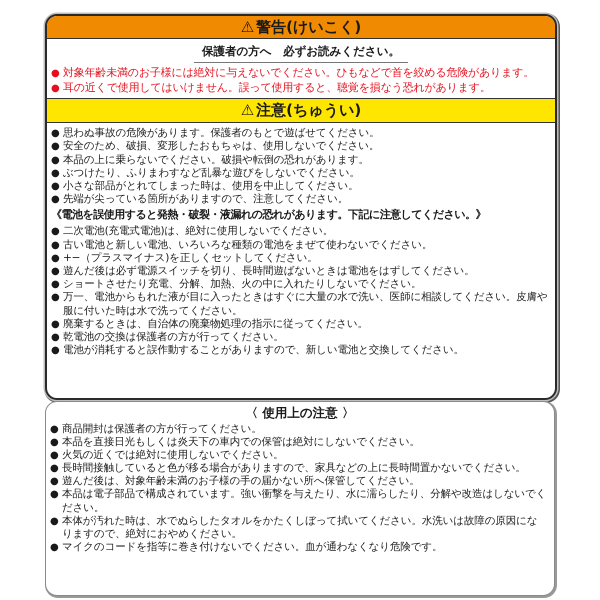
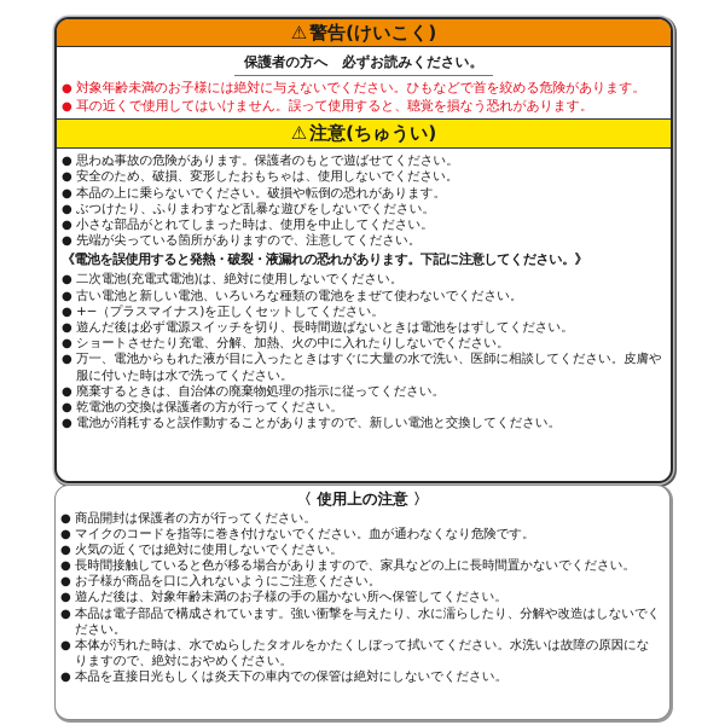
  ⚠警告(けいこく)
  保護者の方へ 必ずお読みください。
  対象年齢未満のお子様には絶対に与えないでください。ひもなどで首を絞める危険があります。
  耳の近くで使用してはいけません。誤って使用すると、聴覚を損なう恐れがあります。
  ⚠注意(ちゅうい)
  思わぬ事故の危険があります。保護者のもとで遊ばせてください。
  安全のため、破損、変形したおもちゃは、使用しないでください。
  本品の上に乗らないでください。破損や転倒の恐れがあります。
  ぶつけたり、ふりまわすなど乱暴な遊びをしないでください。
  小さな部品がとれてしまった時は、使用を中止してください。
  先端が尖っている箇所がありますので、注意してください。
  《電池を誤使用すると発熱・破裂・液漏れの恐れがあります。下記に注意してください。》
  二次電池(充電式電池)は、絶対に使用しないでください。
  古い電池と新しい電池、いろいろな種類の電池をまぜて使わないでください。
  +−（プラスマイナス)を正しくセットしてください。
  遊んだ後は必ず電源スイッチを切り、長時間遊ばないときは電池をはずしてください。
  ショートさせたり充電、分解、加熱、火の中に入れたりしないでください。
  万一、電池からもれた液が目に入ったときはすぐに大量の水で洗い、医師に相談してください。皮膚や服に付いた時は水で洗ってください。
  廃棄するときは、自治体の廃棄物処理の指示に従ってください。
  乾電池の交換は保護者の方が行ってください。
  電池が消耗すると誤作動することがありますので、新しい電池と交換してください。
  〈 使用上の注意 〉
  商品開封は保護者の方が行ってください。
- 本品を直接日光もしくは炎天下の車内での保管は絶対にしないでください。
+ マイクのコードを指等に巻き付けないでください。血が通わなくなり危険です。
  火気の近くでは絶対に使用しないでください。
  長時間接触していると色が移る場合がありますので、家具などの上に長時間置かないでください。
+ お子様が商品を口に入れないようにご注意ください。
  遊んだ後は、対象年齢未満のお子様の手の届かない所へ保管してください。
  本品は電子部品で構成されています。強い衝撃を与えたり、水に濡らしたり、分解や改造はしないでください。
  本体が汚れた時は、水でぬらしたタオルをかたくしぼって拭いてください。水洗いは故障の原因になりますので、絶対におやめください。
- マイクのコードを指等に巻き付けないでください。血が通わなくなり危険です。
+ 本品を直接日光もしくは炎天下の車内での保管は絶対にしないでください。
